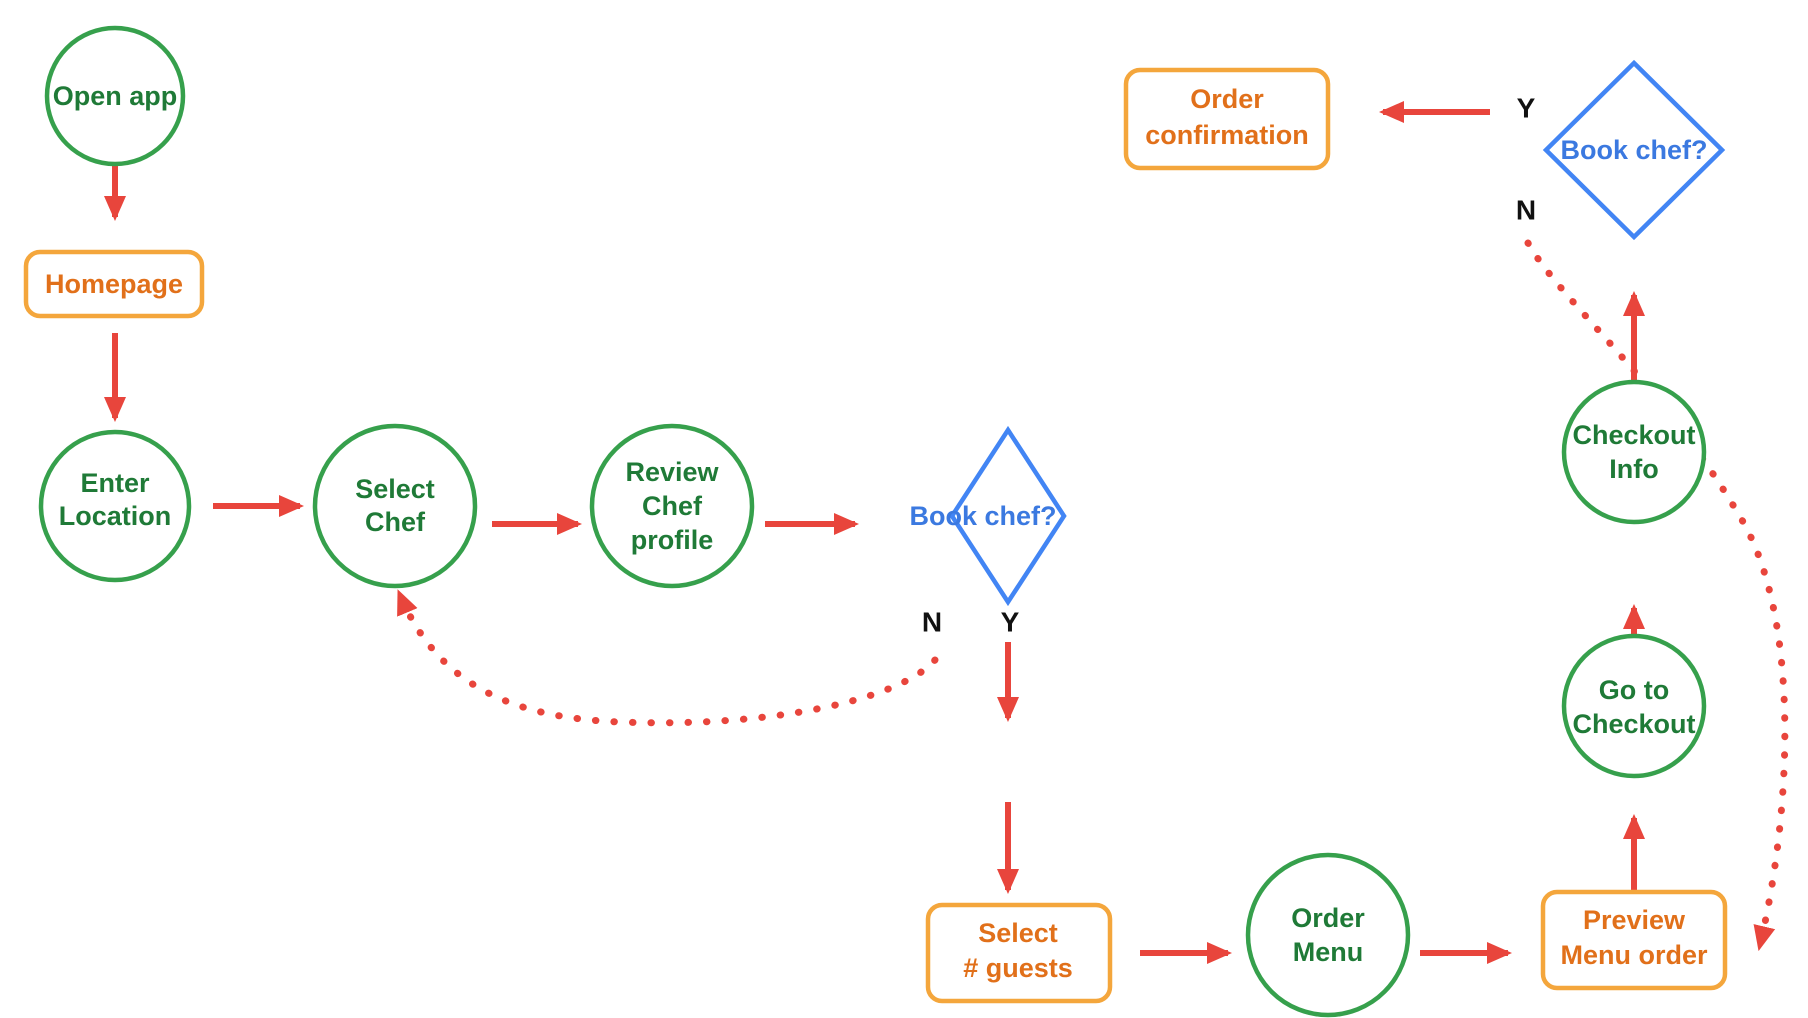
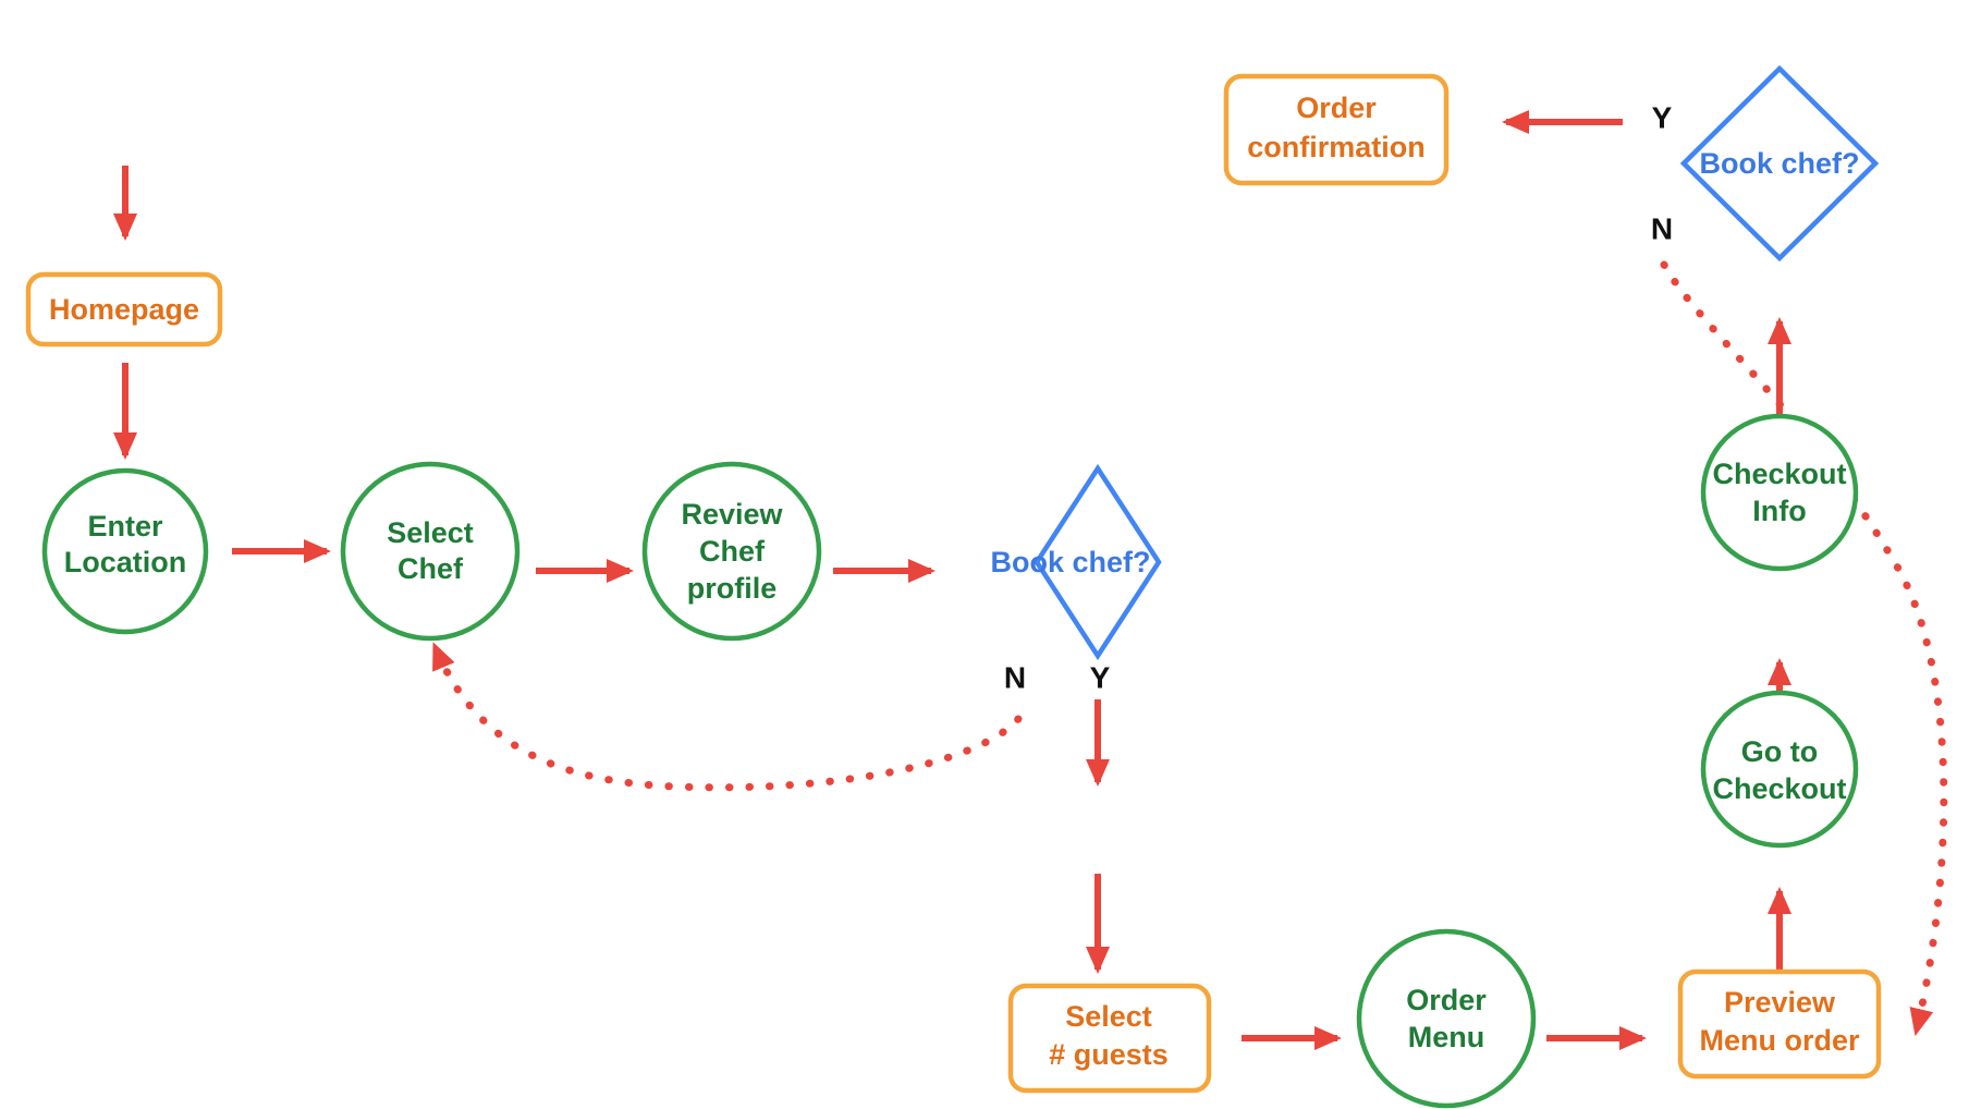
- Open app
  Homepage
  Enter
  Location
  Select
  Chef
  Review
  Chef
  profile
  Book chef?
  N
  Y
  Select
  # guests
  Order
  Menu
  Preview
  Menu order
  Go to
  Checkout
  Checkout
  Info
  Book chef?
  Y
  N
  Order
  confirmation
